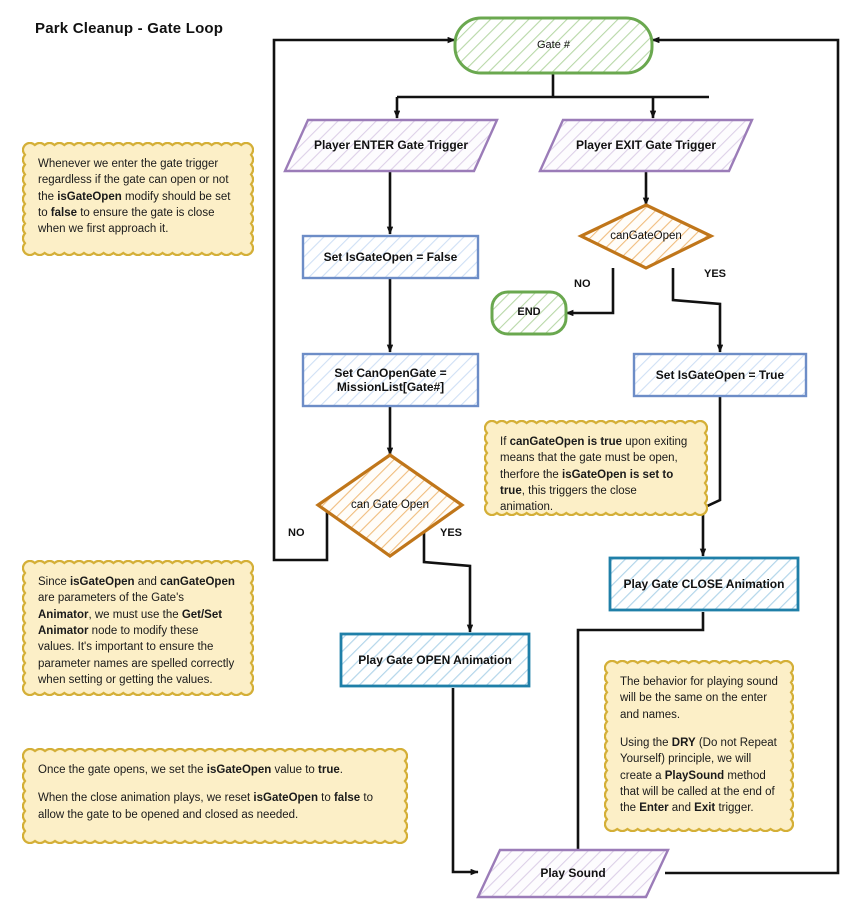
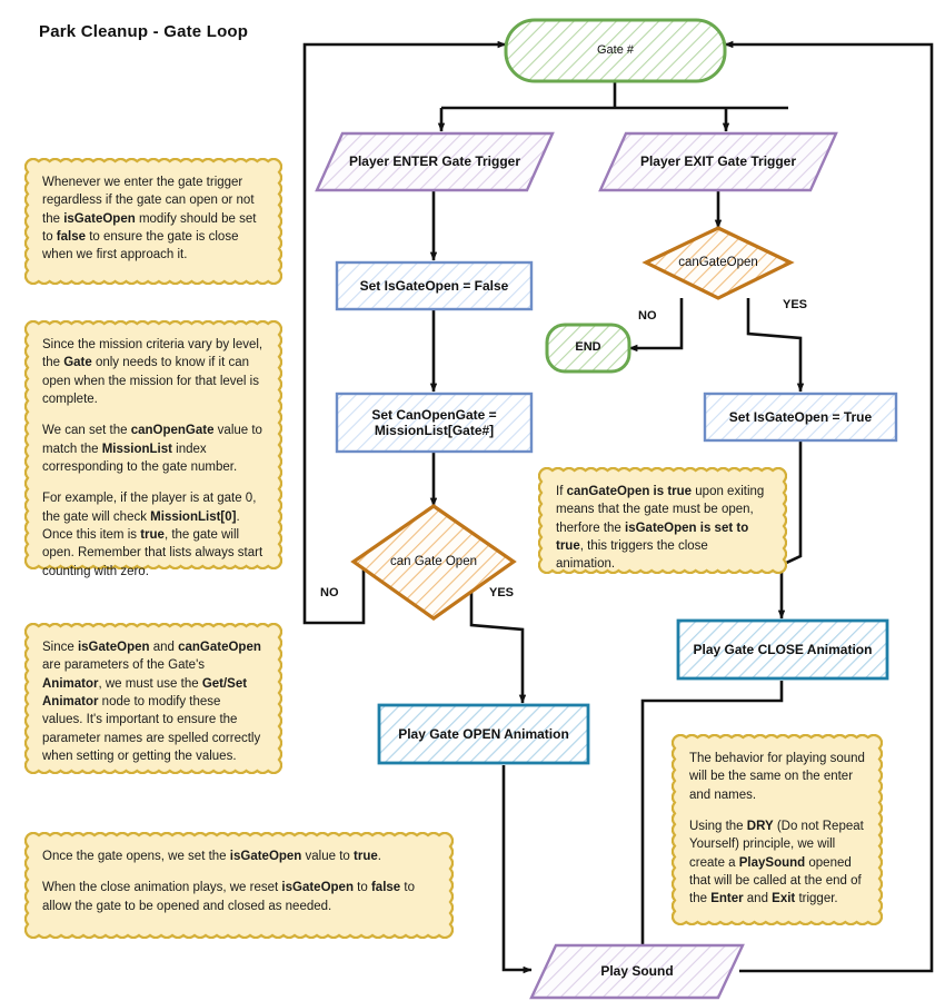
  Park Cleanup - Gate Loop
  Gate #
  Player ENTER Gate Trigger
  Player EXIT Gate Trigger
  Set IsGateOpen = False
  canGateOpen
  END
  Set CanOpenGate =
  MissionList[Gate#]
  Set IsGateOpen = True
  can Gate Open
  Play Gate CLOSE Animation
  Play Gate OPEN Animation
  Play Sound
  NO
  YES
  NO
  YES
  Whenever we enter the gate trigger regardless if the gate can open or not the isGateOpen modify should be set to false to ensure the gate is close when we first approach it.
+ Since the mission criteria vary by level, the Gate only needs to know if it can open when the mission for that level is complete.
+ We can set the canOpenGate value to match the MissionList index corresponding to the gate number.
+ For example, if the player is at gate 0, the gate will check MissionList[0]. Once this item is true, the gate will open. Remember that lists always start counting with zero.
  Since isGateOpen and canGateOpen are parameters of the Gate's Animator, we must use the Get/Set Animator node to modify these values. It's important to ensure the parameter names are spelled correctly when setting or getting the values.
  Once the gate opens, we set the isGateOpen value to true.
  When the close animation plays, we reset isGateOpen to false to allow the gate to be opened and closed as needed.
  If canGateOpen is true upon exiting means that the gate must be open, therfore the isGateOpen is set to true, this triggers the close animation.
  The behavior for playing sound will be the same on the enter and names.
- Using the DRY (Do not Repeat Yourself) principle, we will create a PlaySound method that will be called at the end of the Enter and Exit trigger.
+ Using the DRY (Do not Repeat Yourself) principle, we will create a PlaySound opened that will be called at the end of the Enter and Exit trigger.
